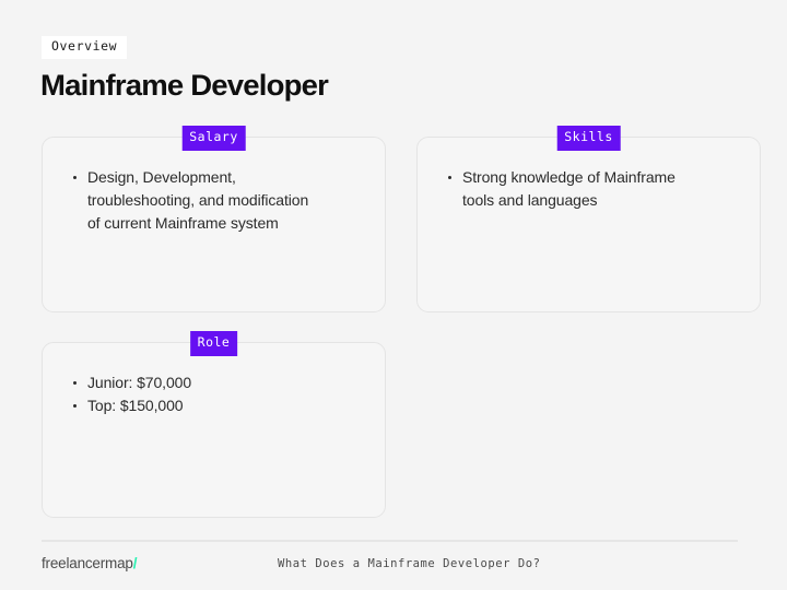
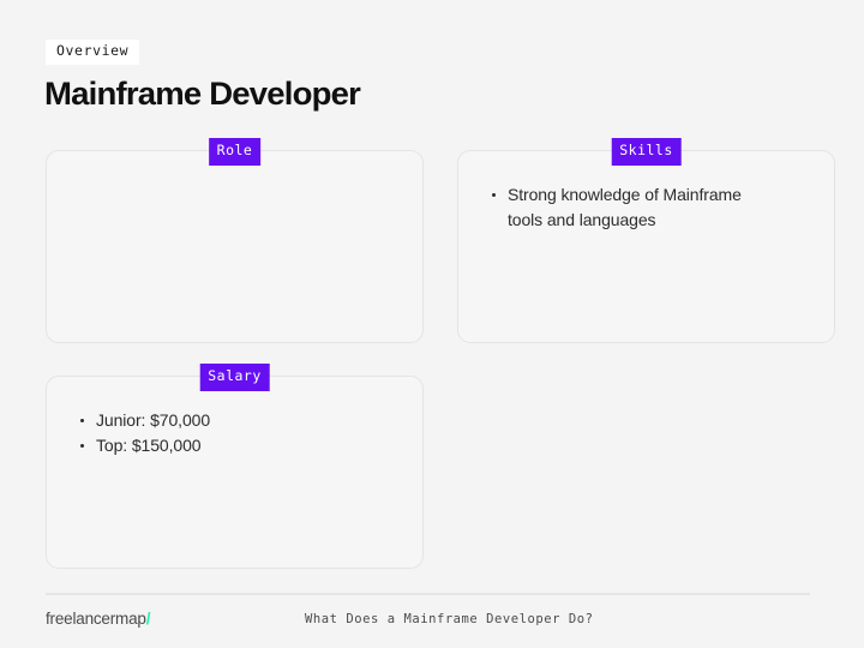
  Overview
  Mainframe Developer
- Salary
+ Role
- Design, Development,
- troubleshooting, and modification
- of current Mainframe system
  Skills
  Strong knowledge of Mainframe
  tools and languages
- Role
+ Salary
  Junior: $70,000
  Top: $150,000
  freelancermap/
  What Does a Mainframe Developer Do?
